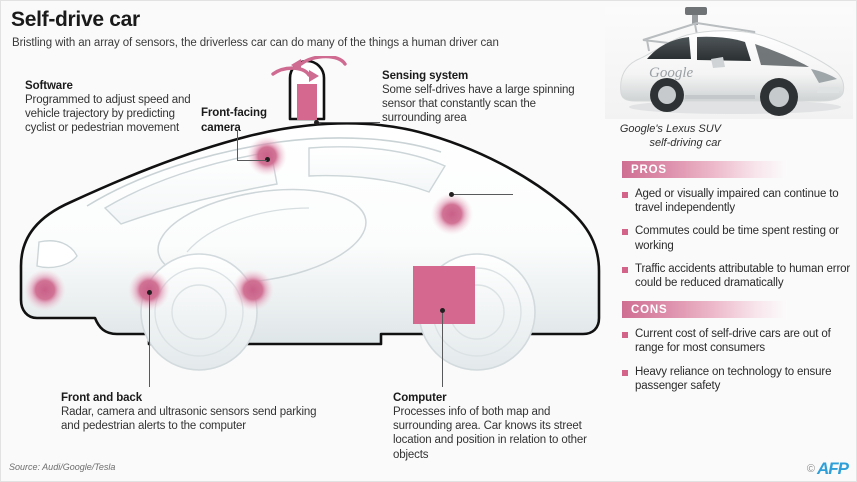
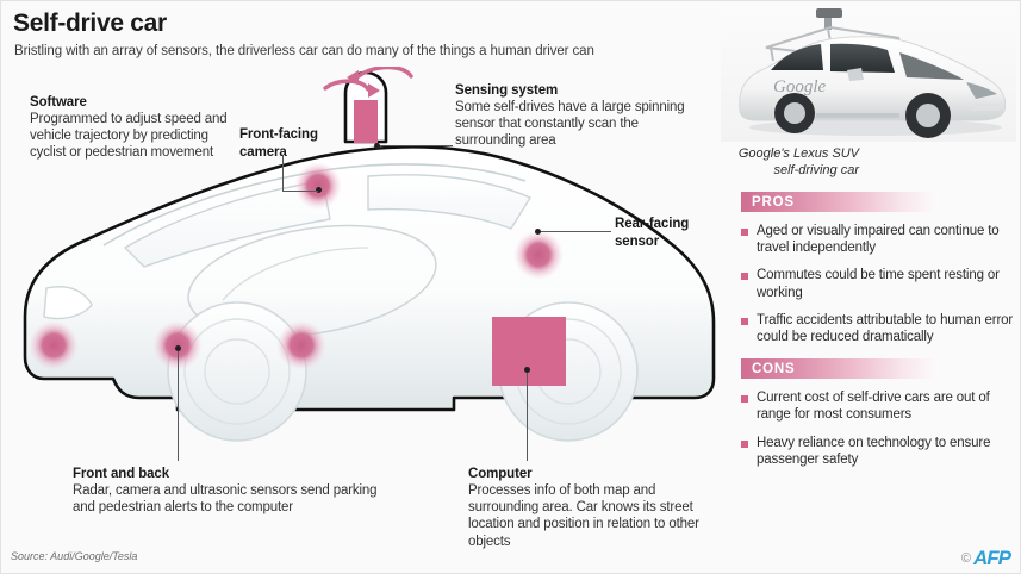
  Self-drive car
  Bristling with an array of sensors, the driverless car can do many of the things a human driver can
  Software
  Programmed to adjust speed and vehicle trajectory by predicting cyclist or pedestrian movement
  Front-facing camera
  Sensing system
  Some self-drives have a large spinning sensor that constantly scan the surrounding area
+ Rear-facing sensor
  Front and back
  Radar, camera and ultrasonic sensors send parking and pedestrian alerts to the computer
  Computer
  Processes info of both map and surrounding area. Car knows its street location and position in relation to other objects
  Google
  Google's Lexus SUV
  self-driving car
  PROS
  Aged or visually impaired can continue to travel independently
  Commutes could be time spent resting or working
  Traffic accidents attributable to human error could be reduced dramatically
  CONS
  Current cost of self-drive cars are out of range for most consumers
  Heavy reliance on technology to ensure passenger safety
  Source: Audi/Google/Tesla
  ©
  AFP
